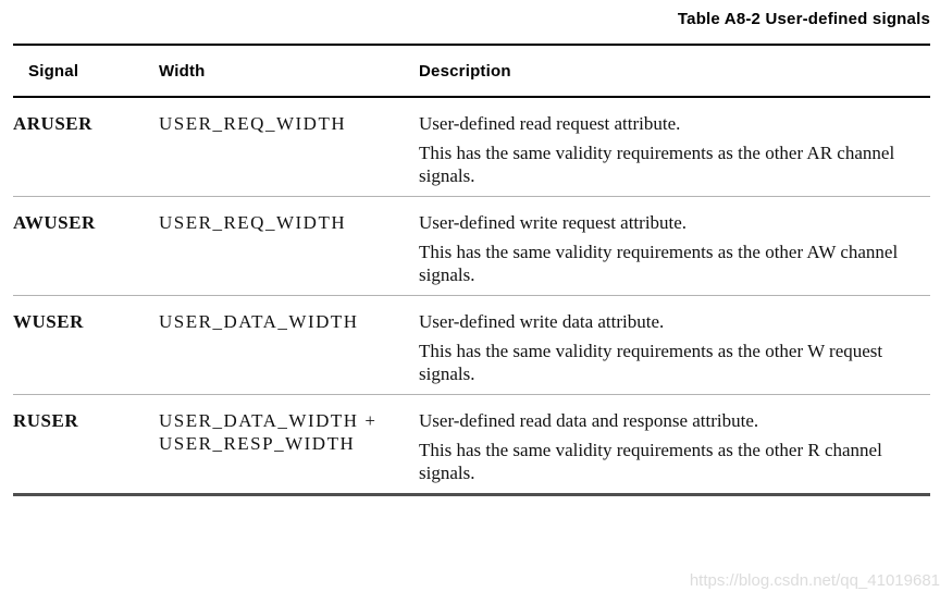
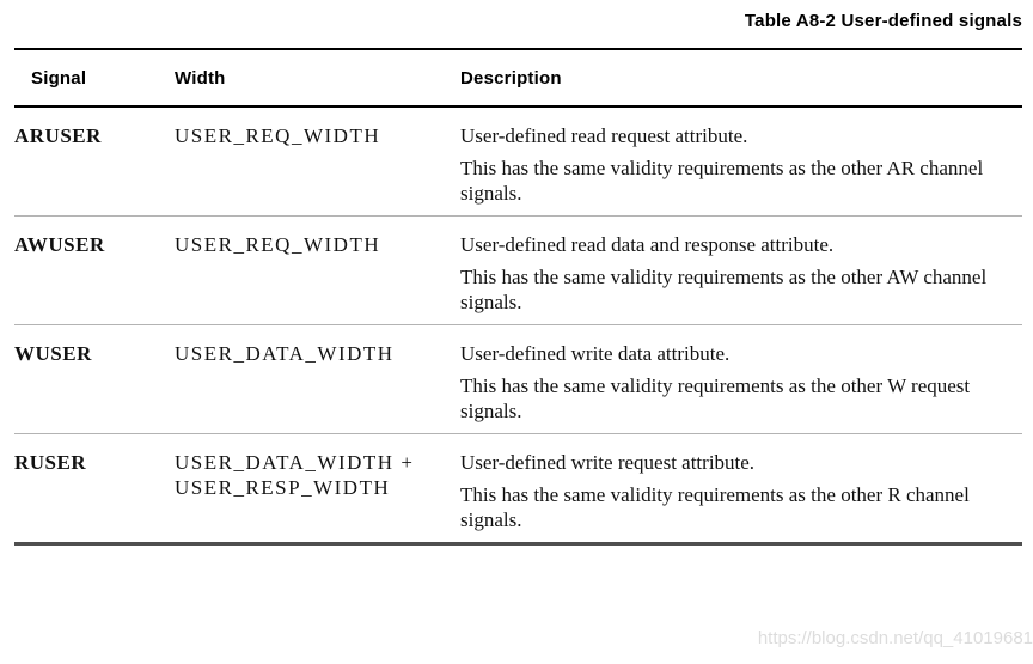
  Table A8-2 User-defined signals
  Signal	Width	Description
  ARUSER	USER_REQ_WIDTH	User-defined read request attribute. This has the same validity requirements as the other AR channel signals.
- AWUSER	USER_REQ_WIDTH	User-defined write request attribute. This has the same validity requirements as the other AW channel signals.
+ AWUSER	USER_REQ_WIDTH	User-defined read data and response attribute. This has the same validity requirements as the other AW channel signals.
  WUSER	USER_DATA_WIDTH	User-defined write data attribute. This has the same validity requirements as the other W request signals.
- RUSER	USER_DATA_WIDTH + USER_RESP_WIDTH	User-defined read data and response attribute. This has the same validity requirements as the other R channel signals.
+ RUSER	USER_DATA_WIDTH + USER_RESP_WIDTH	User-defined write request attribute. This has the same validity requirements as the other R channel signals.
  https://blog.csdn.net/qq_41019681
